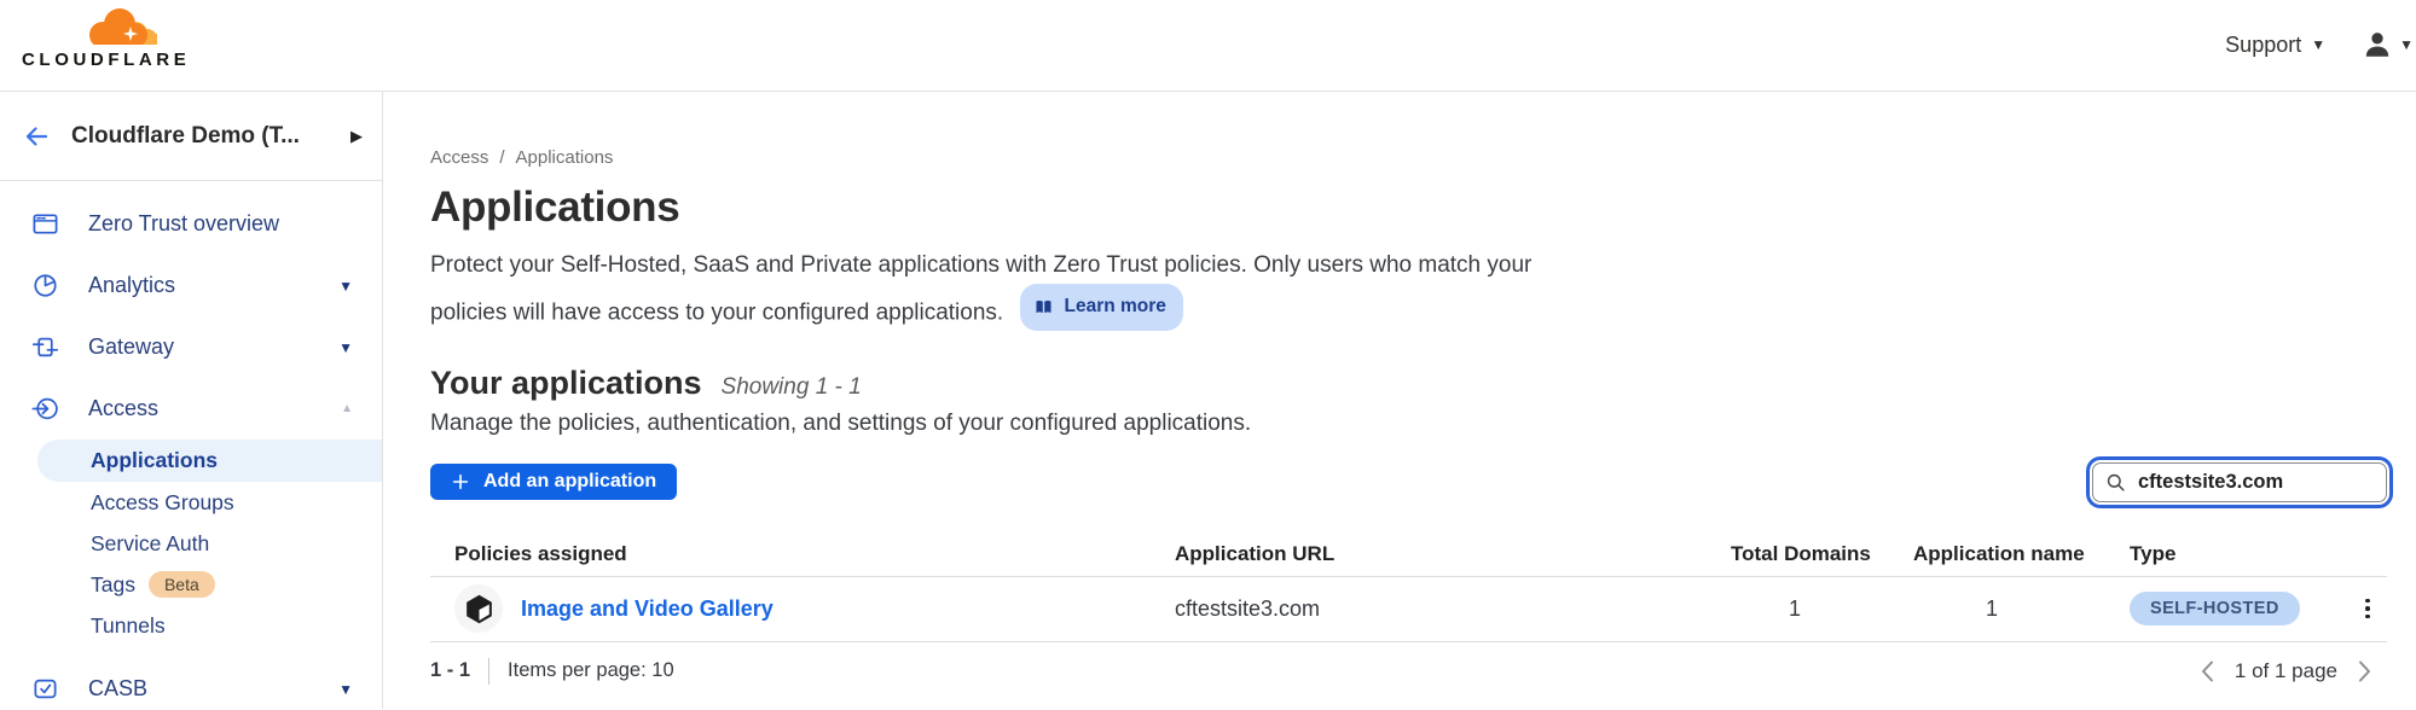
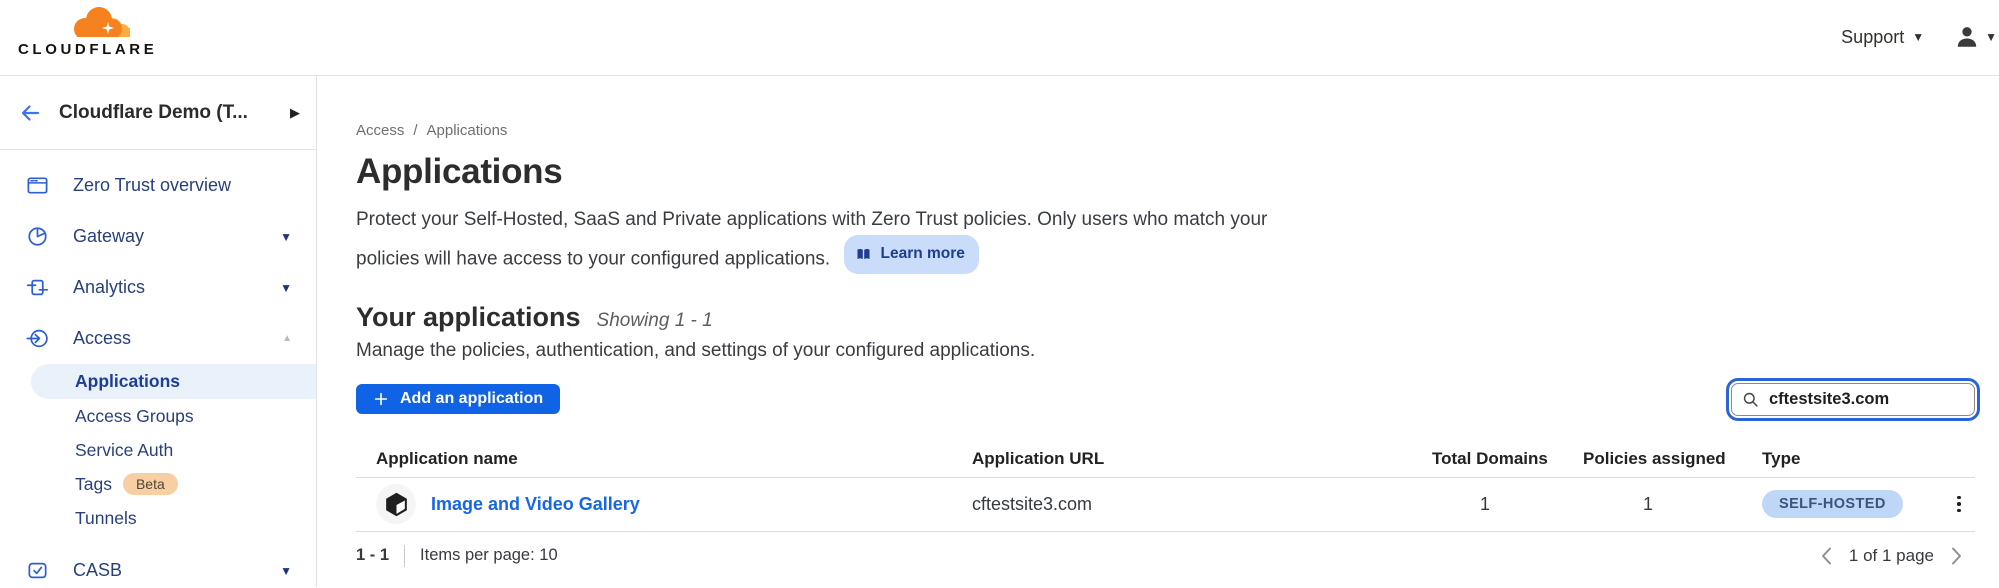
  CLOUDFLARE
  Support
  ▼
  ▼
  Cloudflare Demo (T...
  ▶
  Zero Trust overview
- Analytics
+ Gateway
  ▼
- Gateway
+ Analytics
  ▼
  Access
  ▲
  Applications
  Access Groups
  Service Auth
  Tags
  Beta
  Tunnels
  CASB
  ▼
  Access
  /
  Applications
  Applications
  Protect your Self-Hosted, SaaS and Private applications with Zero Trust policies. Only users who match your policies will have access to your configured applications.
  Learn more
  Your applications
  Showing 1 - 1
  Manage the policies, authentication, and settings of your configured applications.
  Add an application
  cftestsite3.com
- Policies assigned
+ Application name
  Application URL
  Total Domains
- Application name
+ Policies assigned
  Type
  Image and Video Gallery
  cftestsite3.com
  1
  1
  SELF-HOSTED
  1 - 1
  Items per page: 10
  1 of 1 page
